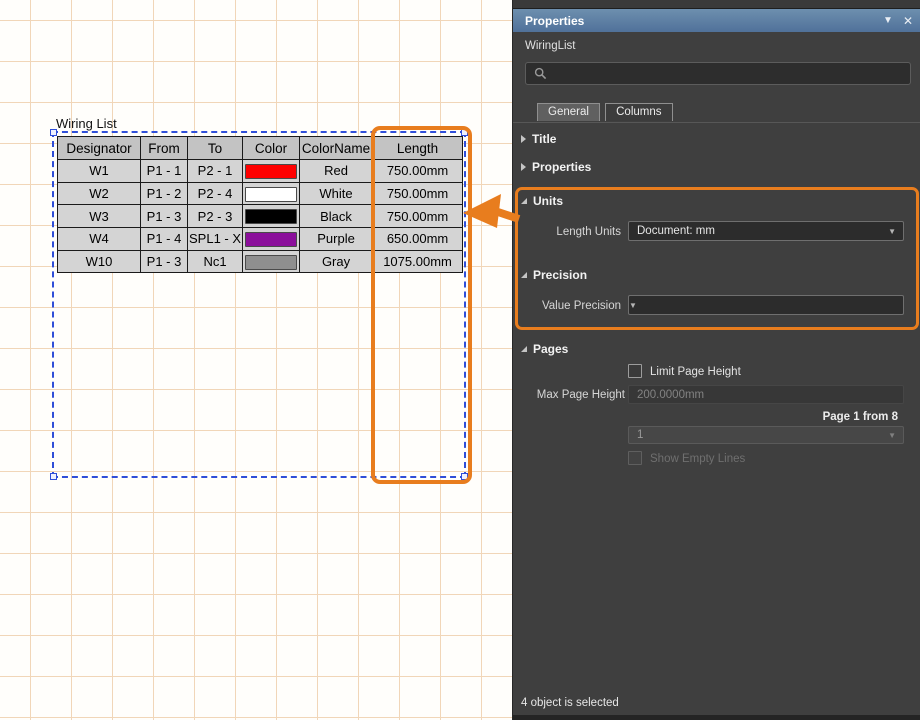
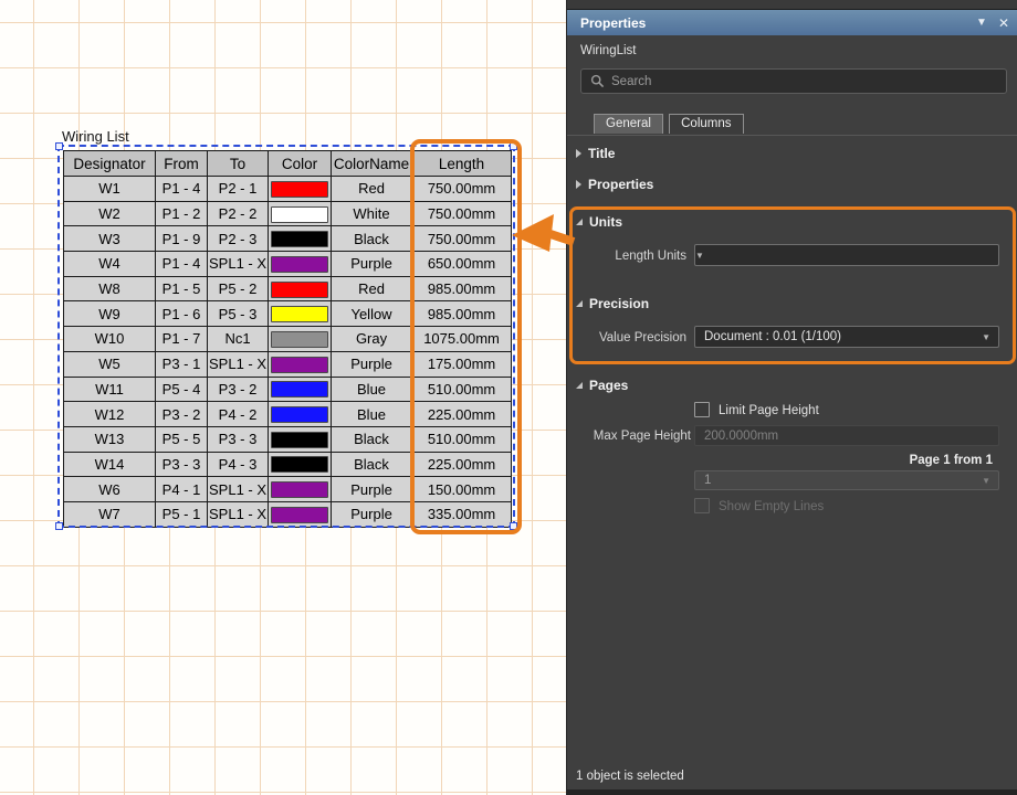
  Wiring List
  Designator	From	To	Color	ColorName	Length
- W1	P1 - 1	P2 - 1		Red	750.00mm
+ W1	P1 - 4	P2 - 1		Red	750.00mm
- W2	P1 - 2	P2 - 4		White	750.00mm
+ W2	P1 - 2	P2 - 2		White	750.00mm
- W3	P1 - 3	P2 - 3		Black	750.00mm
+ W3	P1 - 9	P2 - 3		Black	750.00mm
  W4	P1 - 4	SPL1 - X		Purple	650.00mm
+ W8	P1 - 5	P5 - 2		Red	985.00mm
+ W9	P1 - 6	P5 - 3		Yellow	985.00mm
- W10	P1 - 3	Nc1		Gray	1075.00mm
+ W10	P1 - 7	Nc1		Gray	1075.00mm
+ W5	P3 - 1	SPL1 - X		Purple	175.00mm
+ W11	P5 - 4	P3 - 2		Blue	510.00mm
+ W12	P3 - 2	P4 - 2		Blue	225.00mm
+ W13	P5 - 5	P3 - 3		Black	510.00mm
+ W14	P3 - 3	P4 - 3		Black	225.00mm
+ W6	P4 - 1	SPL1 - X		Purple	150.00mm
+ W7	P5 - 1	SPL1 - X		Purple	335.00mm
  Properties
  ▼
  ✕
  WiringList
+ Search
  General Columns
  Title
  Properties
  Units
  Length Units
- Document: mm
  ▼
  Precision
  Value Precision
+ Document : 0.01 (1/100)
  ▼
  Pages
  Limit Page Height
  Max Page Height
  200.0000mm
- Page 1 from 8
+ Page 1 from 1
  1
  ▼
  Show Empty Lines
- 4 object is selected
+ 1 object is selected
